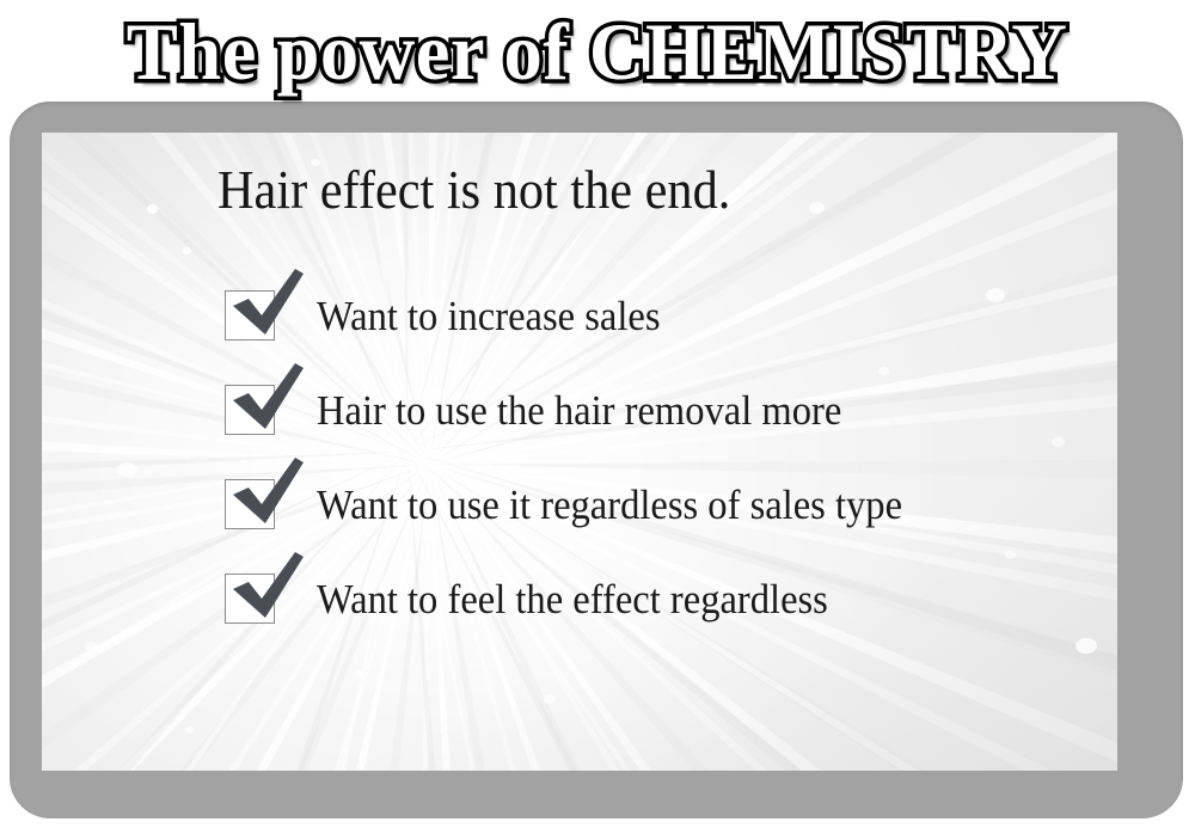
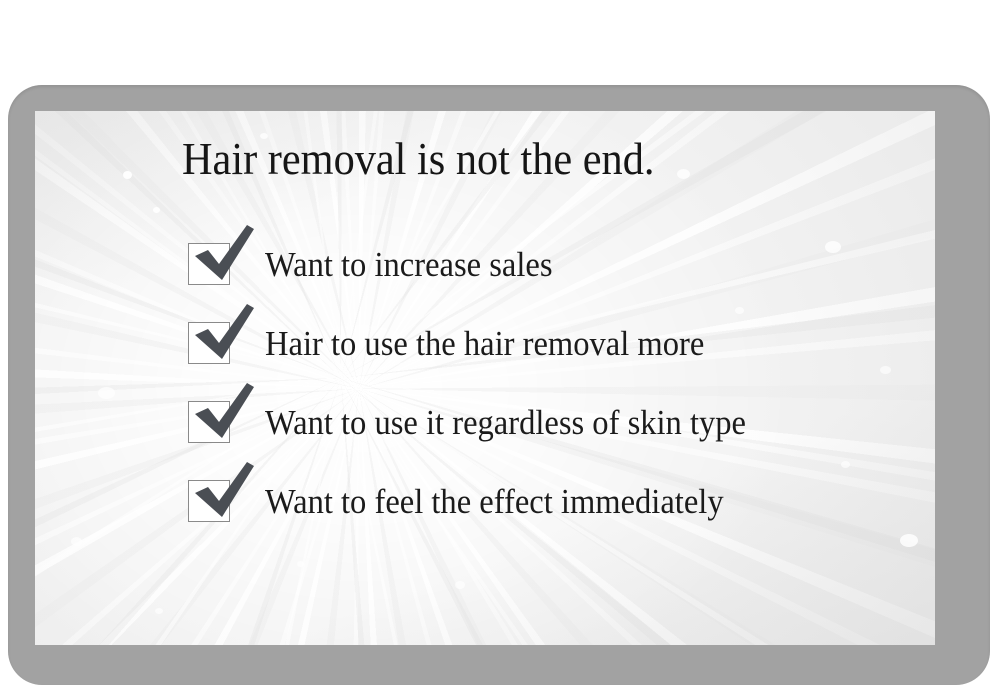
- The power of CHEMISTRY
- Hair effect is not the end.
+ Hair removal is not the end.
  Want to increase sales
  Hair to use the hair removal more
- Want to use it regardless of sales type
+ Want to use it regardless of skin type
- Want to feel the effect regardless
+ Want to feel the effect immediately
